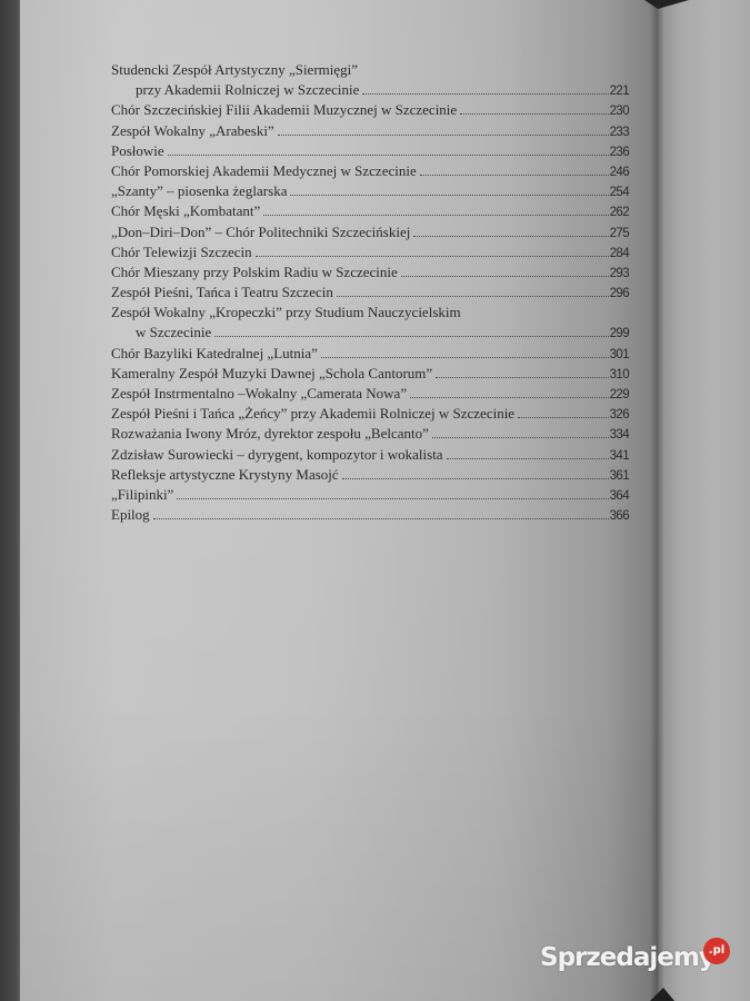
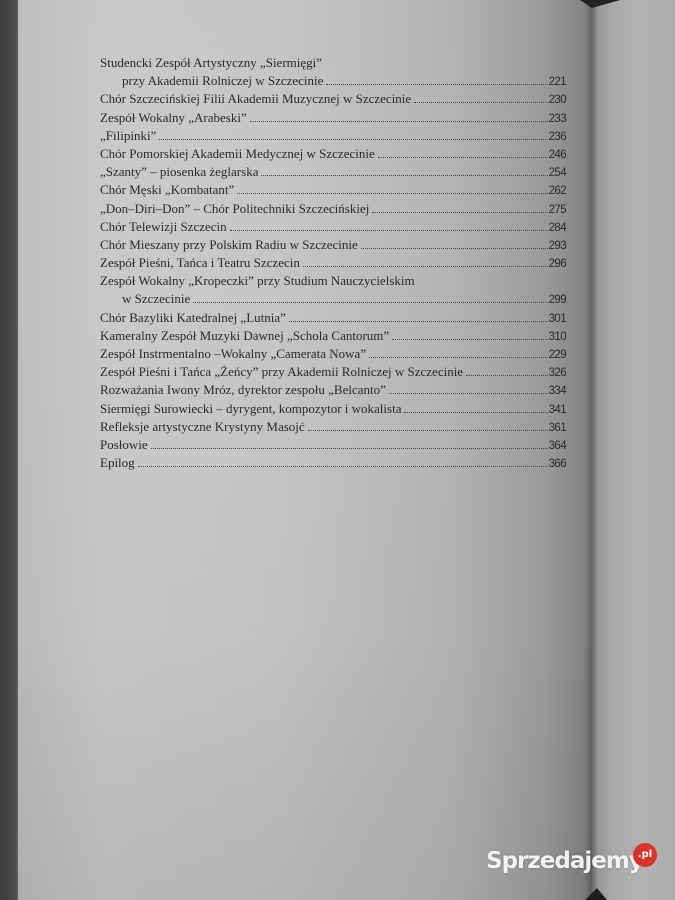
  Studencki Zespół Artystyczny „Siermięgi”
  przy Akademii Rolniczej w Szczecinie
  221
  Chór Szczecińskiej Filii Akademii Muzycznej w Szczecinie
  230
  Zespół Wokalny „Arabeski”
  233
- Posłowie
+ „Filipinki”
  236
  Chór Pomorskiej Akademii Medycznej w Szczecinie
  246
  „Szanty” – piosenka żeglarska
  254
  Chór Męski „Kombatant”
  262
  „Don–Diri–Don” – Chór Politechniki Szczecińskiej
  275
  Chór Telewizji Szczecin
  284
  Chór Mieszany przy Polskim Radiu w Szczecinie
  293
  Zespół Pieśni, Tańca i Teatru Szczecin
  296
  Zespół Wokalny „Kropeczki” przy Studium Nauczycielskim
  w Szczecinie
  299
  Chór Bazyliki Katedralnej „Lutnia”
  301
  Kameralny Zespół Muzyki Dawnej „Schola Cantorum”
  310
  Zespół Instrmentalno –Wokalny „Camerata Nowa”
  229
  Zespół Pieśni i Tańca „Żeńcy” przy Akademii Rolniczej w Szczecinie
  326
  Rozważania Iwony Mróz, dyrektor zespołu „Belcanto”
  334
- Zdzisław Surowiecki – dyrygent, kompozytor i wokalista
+ Siermięgi Surowiecki – dyrygent, kompozytor i wokalista
  341
  Refleksje artystyczne Krystyny Masojć
  361
- „Filipinki”
+ Posłowie
  364
  Epilog
  366
  Sprzedajem
  .pl
